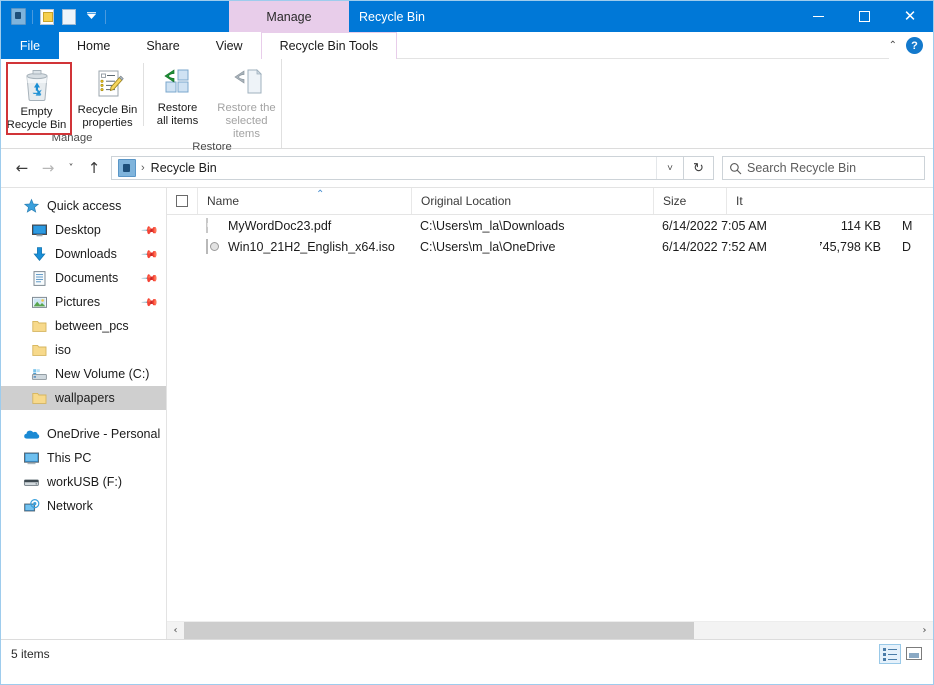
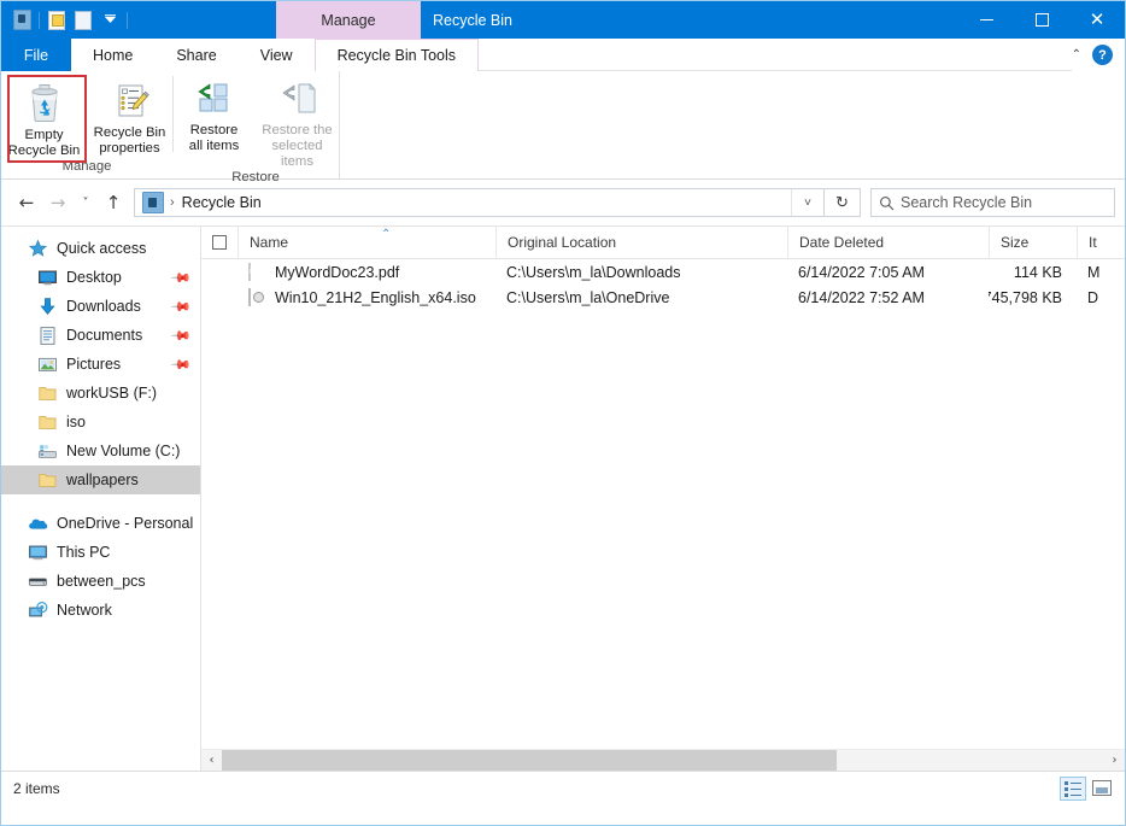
  Manage
  Recycle Bin
  ✕
  File
  Home
  Share
  View
  Recycle Bin Tools
  ⌃
  ?
  Empty
  Recycle Bin
  Recycle Bin
  properties
  Manage
  Restore
  all items
  Restore the
  selected items
  Restore
  ←
  →
  ˅
  ↑
  ›
  Recycle Bin
  ˅
  ↻
  Search Recycle Bin
  Quick access
  Desktop
  Downloads
  Documents
  Pictures
- between_pcs
+ workUSB (F:)
  iso
  New Volume (C:)
  wallpapers
  OneDrive - Personal
  This PC
- workUSB (F:)
+ between_pcs
  Network
  Name
  ⌃
  Original Location
+ Date Deleted
  Size
  It
  MyWordDoc23.pdf
  C:\Users\m_la\Downloads
  6/14/2022 7:05 AM
  114 KB
  M
  Win10_21H2_English_x64.iso
  C:\Users\m_la\OneDrive
  6/14/2022 7:52 AM
  745,798 KB
  D
  ‹
  ›
- 5 items
+ 2 items
